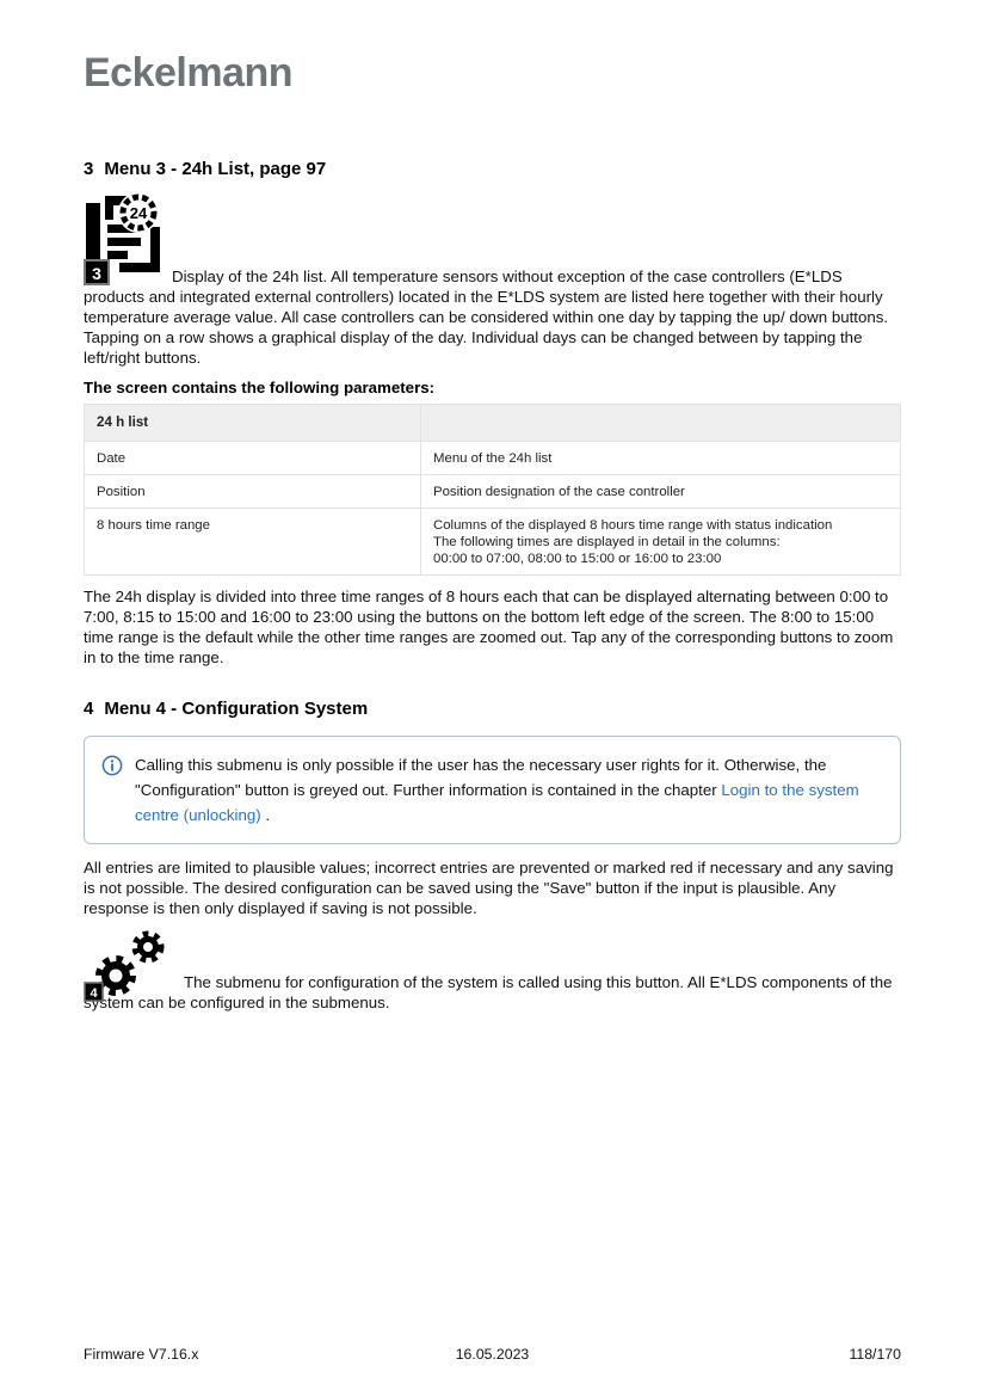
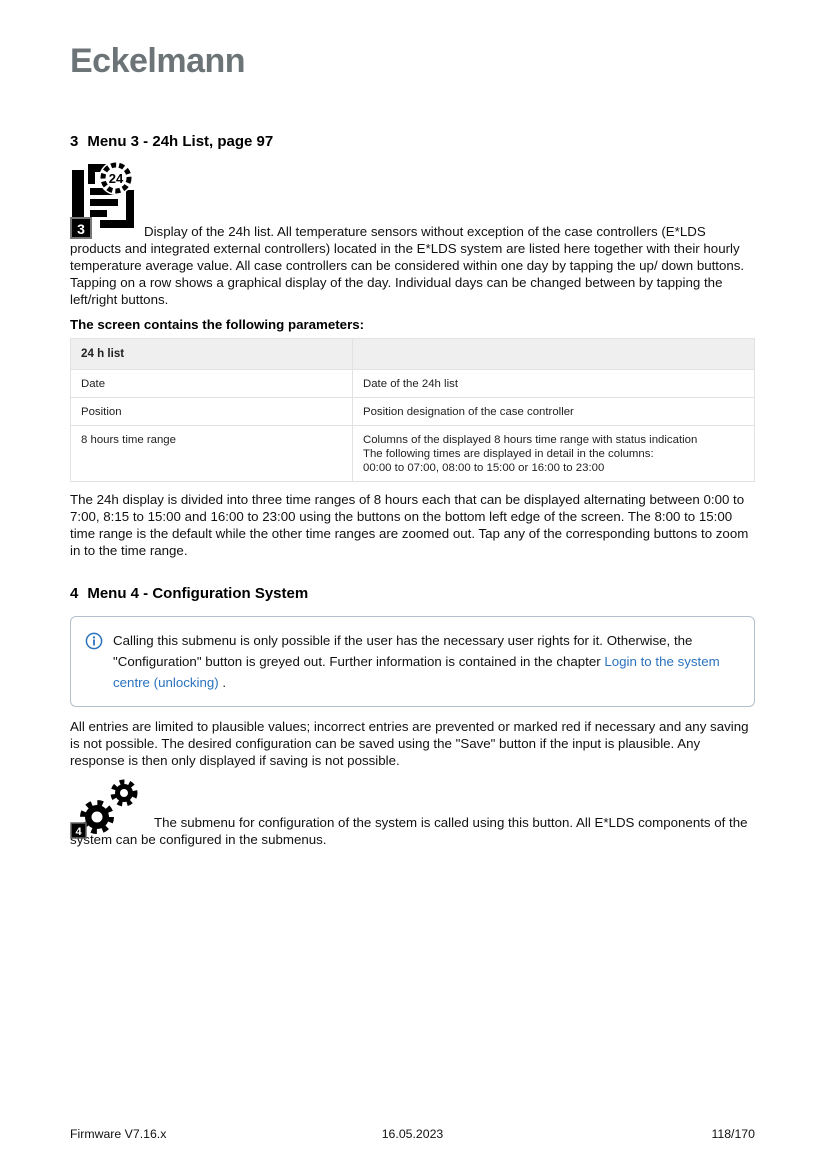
  Eckelmann
  3
  Menu 3 - 24h List, page 97
  24
  3
  Display of the 24h list. All temperature sensors without exception of the case controllers (E*LDS products and integrated external controllers) located in the E*LDS system are listed here together with their hourly temperature average value. All case controllers can be considered within one day by tapping the up/ down buttons. Tapping on a row shows a graphical display of the day. Individual days can be changed between by tapping the left/right buttons.
  The screen contains the following parameters:
  24 h list
- Date	Menu of the 24h list
+ Date	Date of the 24h list
  Position	Position designation of the case controller
  8 hours time range	Columns of the displayed 8 hours time range with status indication The following times are displayed in detail in the columns: 00:00 to 07:00, 08:00 to 15:00 or 16:00 to 23:00
  The 24h display is divided into three time ranges of 8 hours each that can be displayed alternating between 0:00 to 7:00, 8:15 to 15:00 and 16:00 to 23:00 using the buttons on the bottom left edge of the screen. The 8:00 to 15:00 time range is the default while the other time ranges are zoomed out. Tap any of the corresponding buttons to zoom in to the time range.
  4
  Menu 4 - Configuration System
  Calling this submenu is only possible if the user has the necessary user rights for it. Otherwise, the "Configuration" button is greyed out. Further information is contained in the chapter Login to the system centre (unlocking) .
  All entries are limited to plausible values; incorrect entries are prevented or marked red if necessary and any saving is not possible. The desired configuration can be saved using the "Save" button if the input is plausible. Any response is then only displayed if saving is not possible.
  4
  The submenu for configuration of the system is called using this button. All E*LDS components of the system can be configured in the submenus.
  Firmware V7.16.x
  16.05.2023
  118/170
